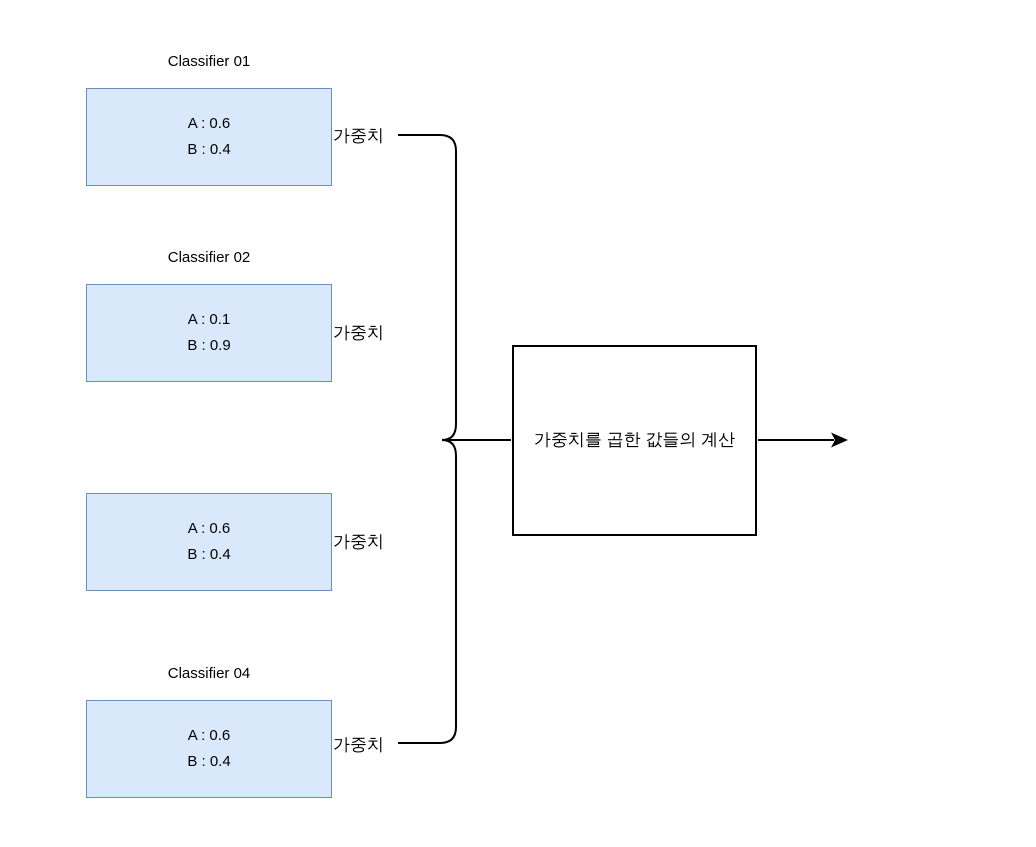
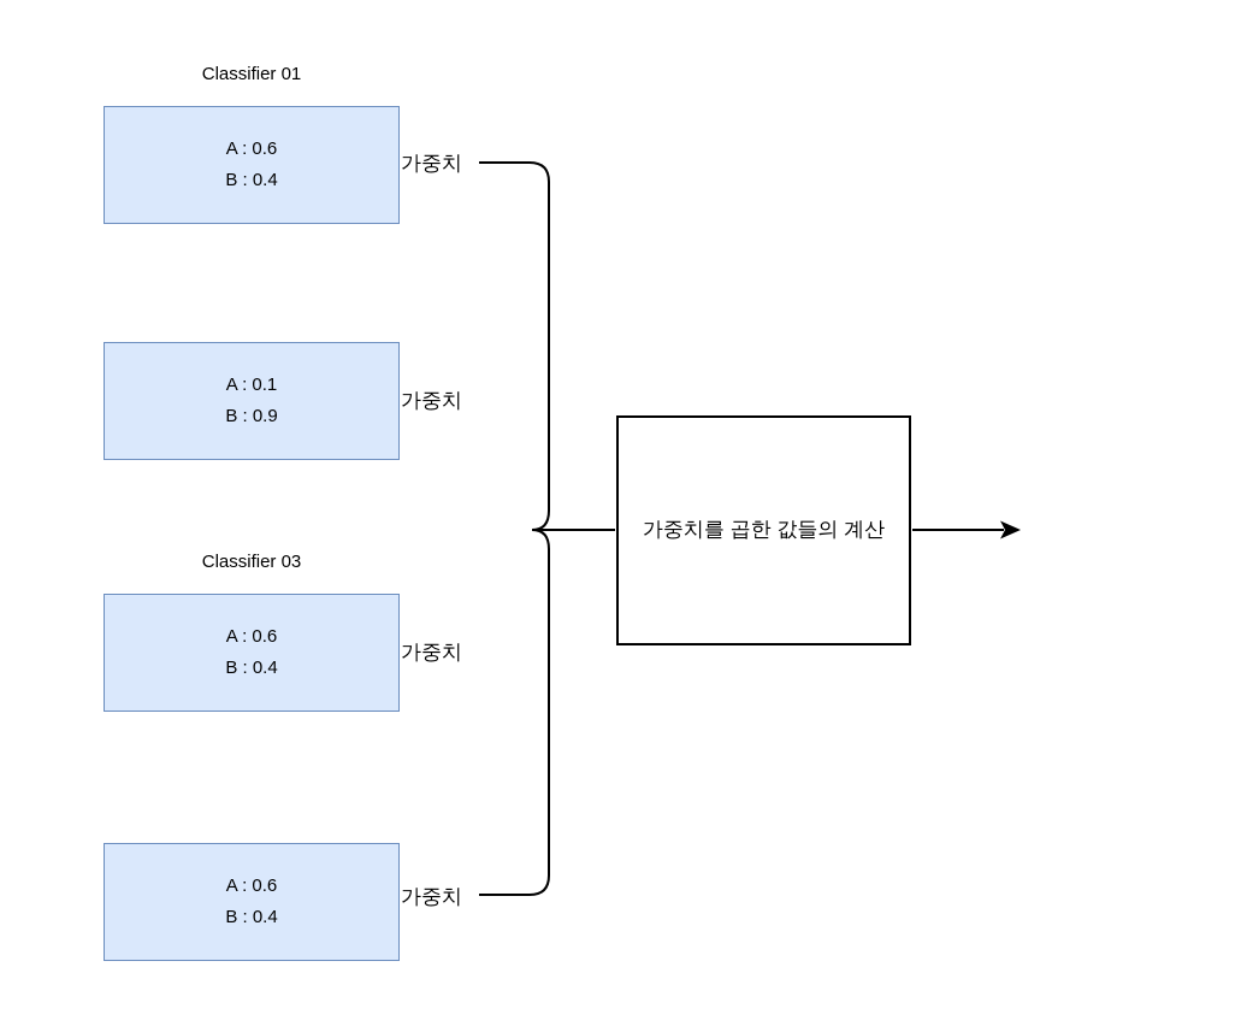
  Classifier 01
  A : 0.6
  B : 0.4
  가중치
- Classifier 02
  A : 0.1
  B : 0.9
  가중치
+ Classifier 03
  A : 0.6
  B : 0.4
  가중치
- Classifier 04
  A : 0.6
  B : 0.4
  가중치
  가중치를 곱한 값들의 계산
